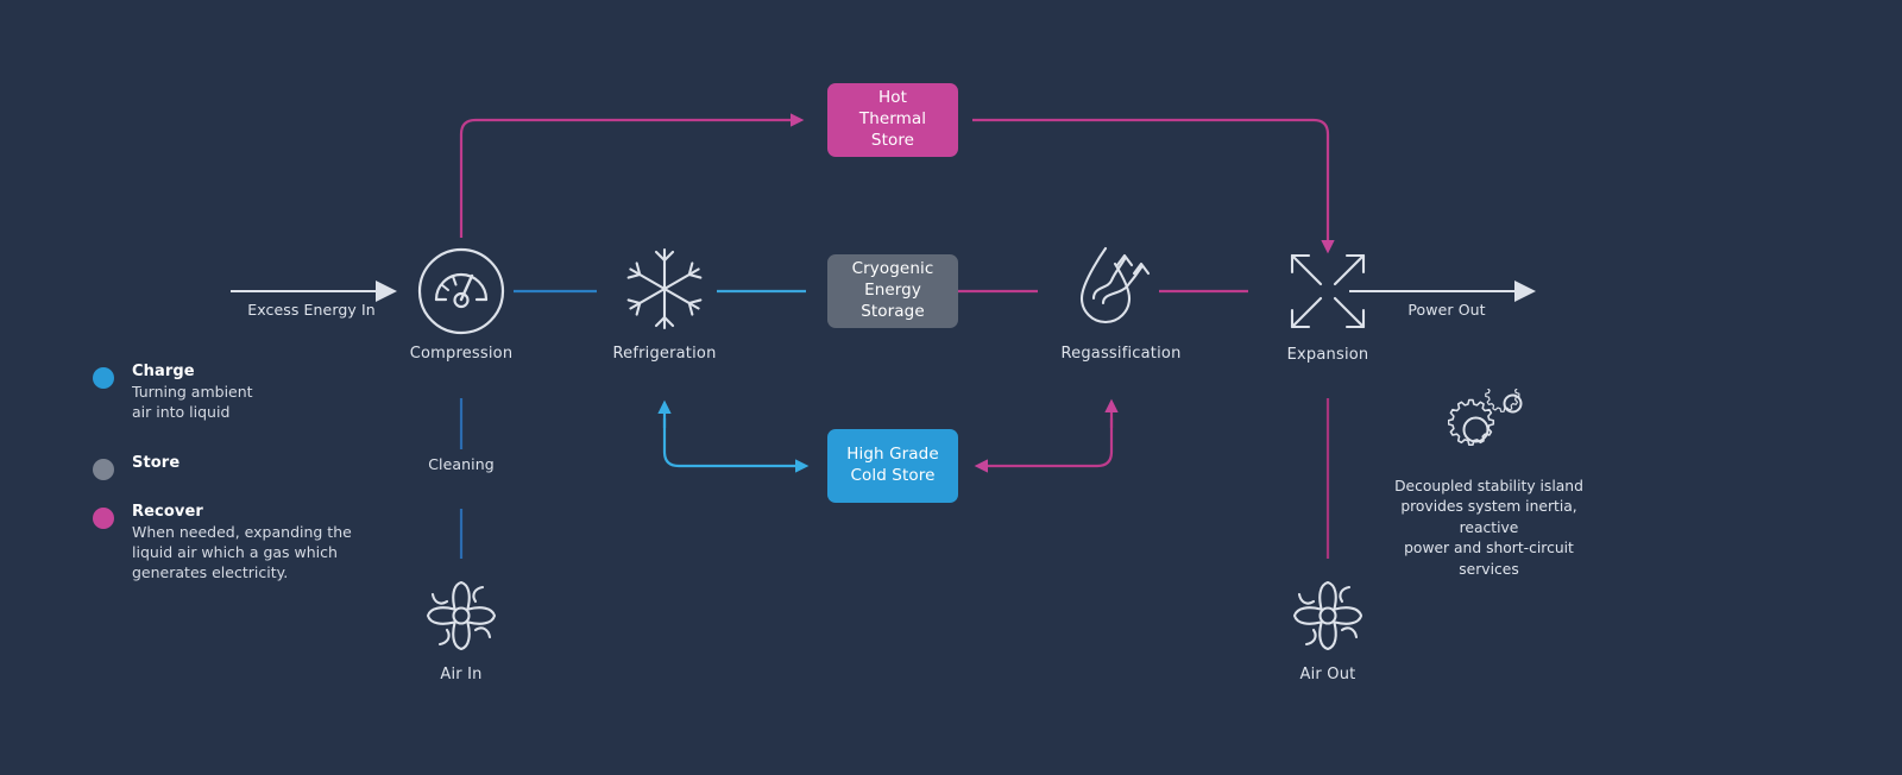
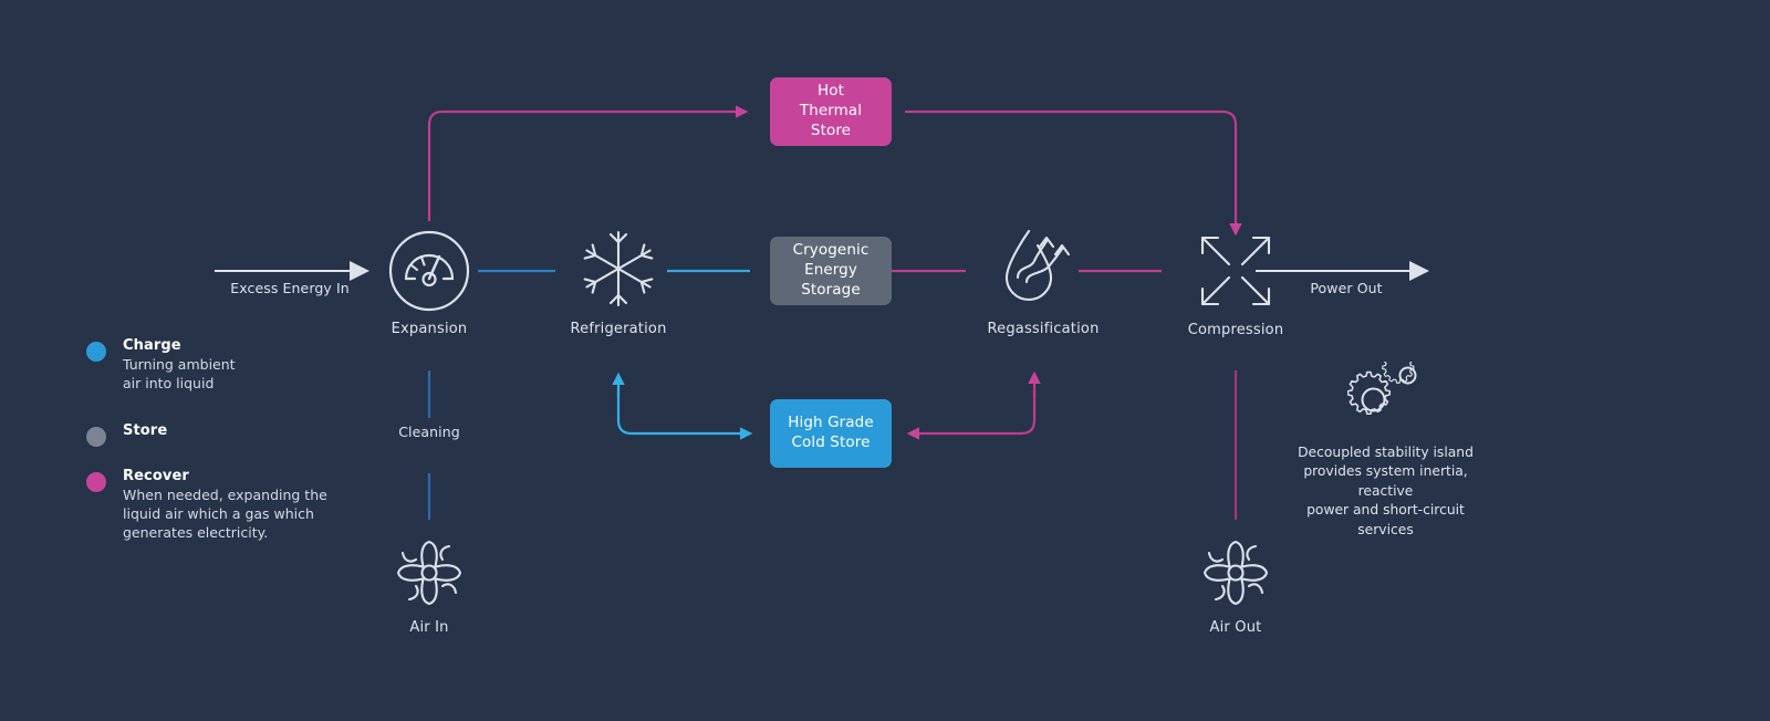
  Hot Thermal
  Store
  Cryogenic
  Energy Storage
  High Grade
  Cold Store
- Compression
+ Expansion
  Refrigeration
  Regassification
- Expansion
+ Compression
  Air In
  Air Out
  Excess Energy In
  Power Out
  Cleaning
  Charge
  Turning ambient
  air into liquid
  Store
  Recover
  When needed, expanding the
  liquid air which a gas which
  generates electricity.
  Decoupled stability island
  provides system inertia, reactive
  power and short-circuit services
